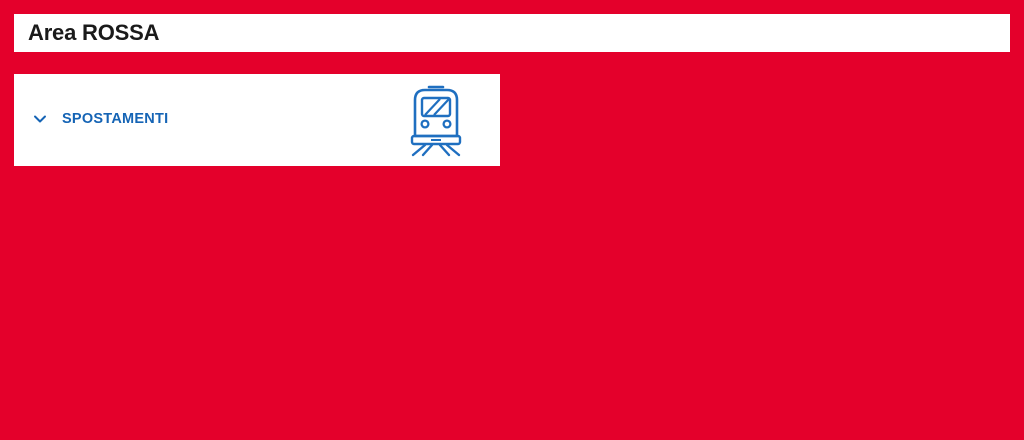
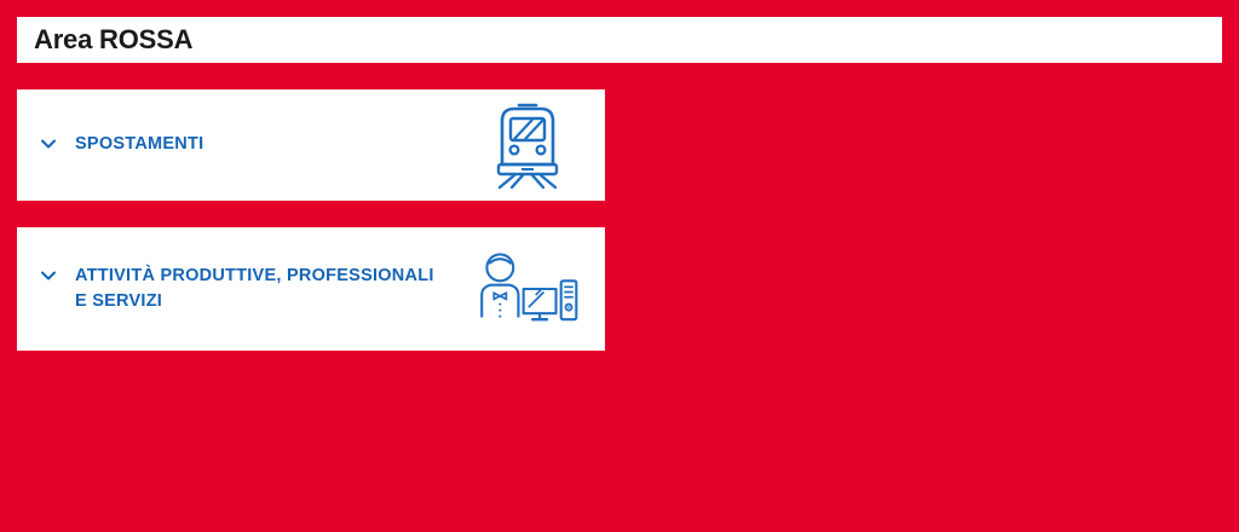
  Area ROSSA
  SPOSTAMENTI
+ ATTIVITÀ PRODUTTIVE, PROFESSIONALI
+ E SERVIZI
